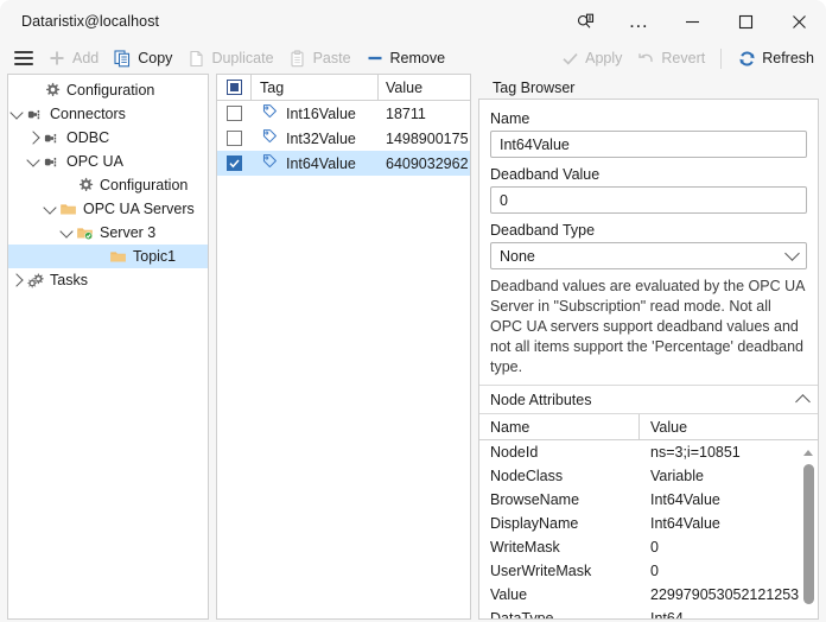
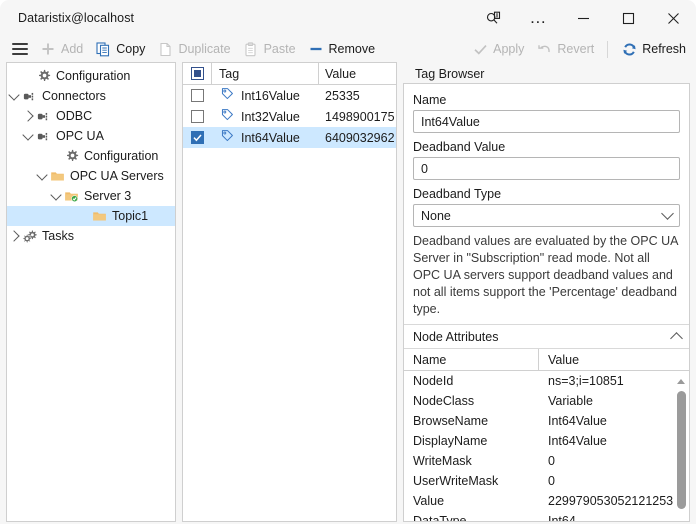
  Dataristix@localhost
  …
  Add
  Copy
  Duplicate
  Paste
  Remove
  Apply
  Revert
  Refresh
  Configuration
  Connectors
  ODBC
  OPC UA
  Configuration
  OPC UA Servers
  Server 3
  Topic1
  Tasks
  Tag
  Value
  Int16Value
- 18711
+ 25335
  Int32Value
  1498900175
  Int64Value
  6409032962
  Tag Browser
  Name
  Int64Value
  Deadband Value
  0
  Deadband Type
  None
  Deadband values are evaluated by the OPC UA Server in "Subscription" read mode. Not all OPC UA servers support deadband values and not all items support the 'Percentage' deadband type.
  Node Attributes
  Name
  Value
  NodeId
  ns=3;i=10851
  NodeClass
  Variable
  BrowseName
  Int64Value
  DisplayName
  Int64Value
  WriteMask
  0
  UserWriteMask
  0
  Value
  229979053052121253
